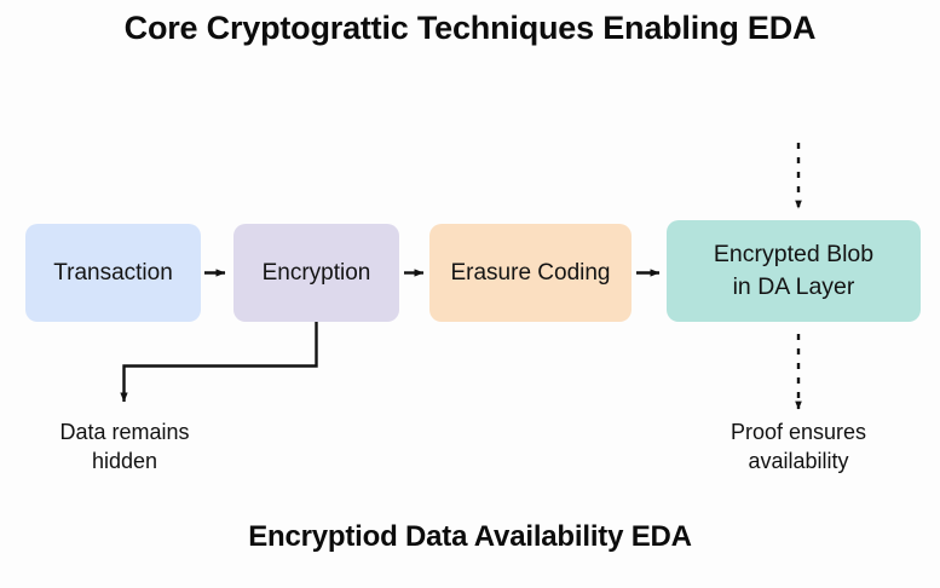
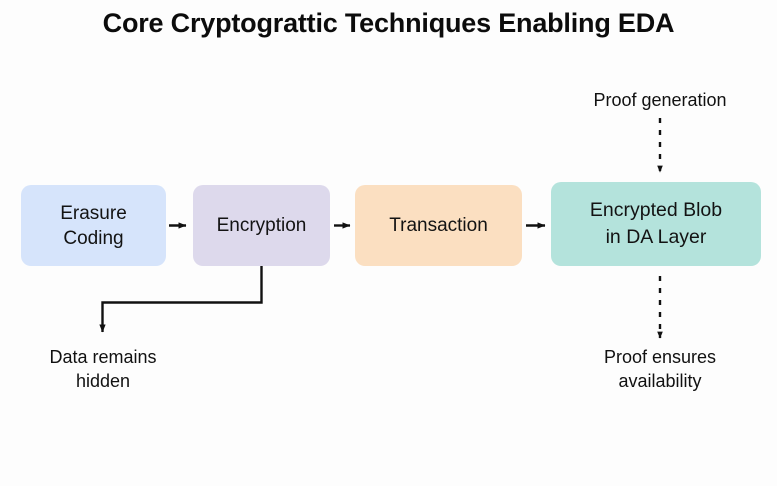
  Core Cryptograttic Techniques Enabling EDA
- Transaction
+ Erasure Coding
  Encryption
- Erasure Coding
+ Transaction
  Encrypted Blob
  in DA Layer
  Data remains
  hidden
+ Proof generation
  Proof ensures
  availability
- Encryptiod Data Availability EDA
